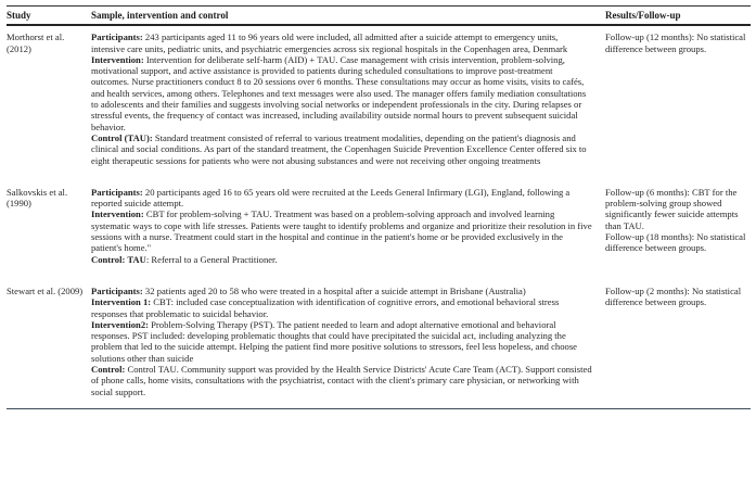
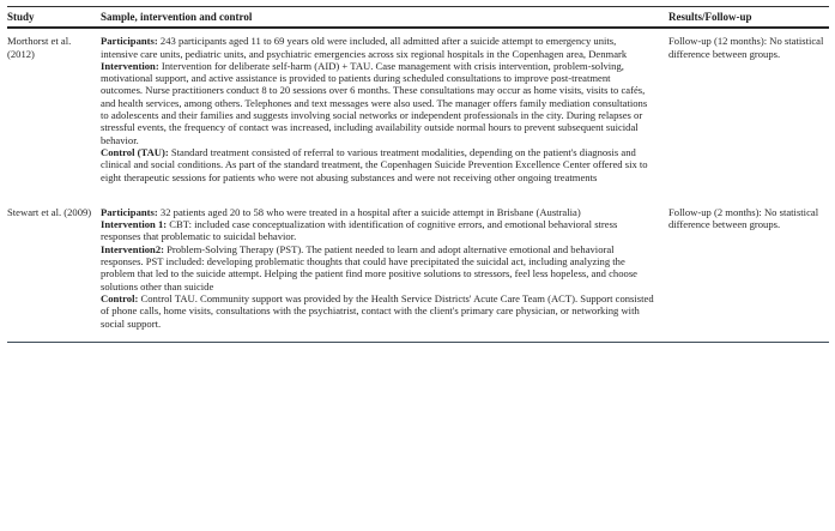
  Study	Sample, intervention and control	Results/Follow-up
- Morthorst et al. (2012)	Participants: 243 participants aged 11 to 96 years old were included, all admitted after a suicide attempt to emergency units, intensive care units, pediatric units, and psychiatric emergencies across six regional hospitals in the Copenhagen area, Denmark Intervention: Intervention for deliberate self-harm (AID) + TAU. Case management with crisis intervention, problem-solving, motivational support, and active assistance is provided to patients during scheduled consultations to improve post-treatment outcomes. Nurse practitioners conduct 8 to 20 sessions over 6 months. These consultations may occur as home visits, visits to cafés, and health services, among others. Telephones and text messages were also used. The manager offers family mediation consultations to adolescents and their families and suggests involving social networks or independent professionals in the city. During relapses or stressful events, the frequency of contact was increased, including availability outside normal hours to prevent subsequent suicidal behavior. Control (TAU): Standard treatment consisted of referral to various treatment modalities, depending on the patient's diagnosis and clinical and social conditions. As part of the standard treatment, the Copenhagen Suicide Prevention Excellence Center offered six to eight therapeutic sessions for patients who were not abusing substances and were not receiving other ongoing treatments	Follow-up (12 months): No statistical difference between groups.
+ Morthorst et al. (2012)	Participants: 243 participants aged 11 to 69 years old were included, all admitted after a suicide attempt to emergency units, intensive care units, pediatric units, and psychiatric emergencies across six regional hospitals in the Copenhagen area, Denmark Intervention: Intervention for deliberate self-harm (AID) + TAU. Case management with crisis intervention, problem-solving, motivational support, and active assistance is provided to patients during scheduled consultations to improve post-treatment outcomes. Nurse practitioners conduct 8 to 20 sessions over 6 months. These consultations may occur as home visits, visits to cafés, and health services, among others. Telephones and text messages were also used. The manager offers family mediation consultations to adolescents and their families and suggests involving social networks or independent professionals in the city. During relapses or stressful events, the frequency of contact was increased, including availability outside normal hours to prevent subsequent suicidal behavior. Control (TAU): Standard treatment consisted of referral to various treatment modalities, depending on the patient's diagnosis and clinical and social conditions. As part of the standard treatment, the Copenhagen Suicide Prevention Excellence Center offered six to eight therapeutic sessions for patients who were not abusing substances and were not receiving other ongoing treatments	Follow-up (12 months): No statistical difference between groups.
- Salkovskis et al. (1990)	Participants: 20 participants aged 16 to 65 years old were recruited at the Leeds General Infirmary (LGI), England, following a reported suicide attempt. Intervention: CBT for problem-solving + TAU. Treatment was based on a problem-solving approach and involved learning systematic ways to cope with life stresses. Patients were taught to identify problems and organize and prioritize their resolution in five sessions with a nurse. Treatment could start in the hospital and continue in the patient's home or be provided exclusively in the patient's home." Control: TAU: Referral to a General Practitioner.	Follow-up (6 months): CBT for the problem-solving group showed significantly fewer suicide attempts than TAU. Follow-up (18 months): No statistical difference between groups.
  Stewart et al. (2009)	Participants: 32 patients aged 20 to 58 who were treated in a hospital after a suicide attempt in Brisbane (Australia) Intervention 1: CBT: included case conceptualization with identification of cognitive errors, and emotional behavioral stress responses that problematic to suicidal behavior. Intervention2: Problem-Solving Therapy (PST). The patient needed to learn and adopt alternative emotional and behavioral responses. PST included: developing problematic thoughts that could have precipitated the suicidal act, including analyzing the problem that led to the suicide attempt. Helping the patient find more positive solutions to stressors, feel less hopeless, and choose solutions other than suicide Control: Control TAU. Community support was provided by the Health Service Districts' Acute Care Team (ACT). Support consisted of phone calls, home visits, consultations with the psychiatrist, contact with the client's primary care physician, or networking with social support.	Follow-up (2 months): No statistical difference between groups.
